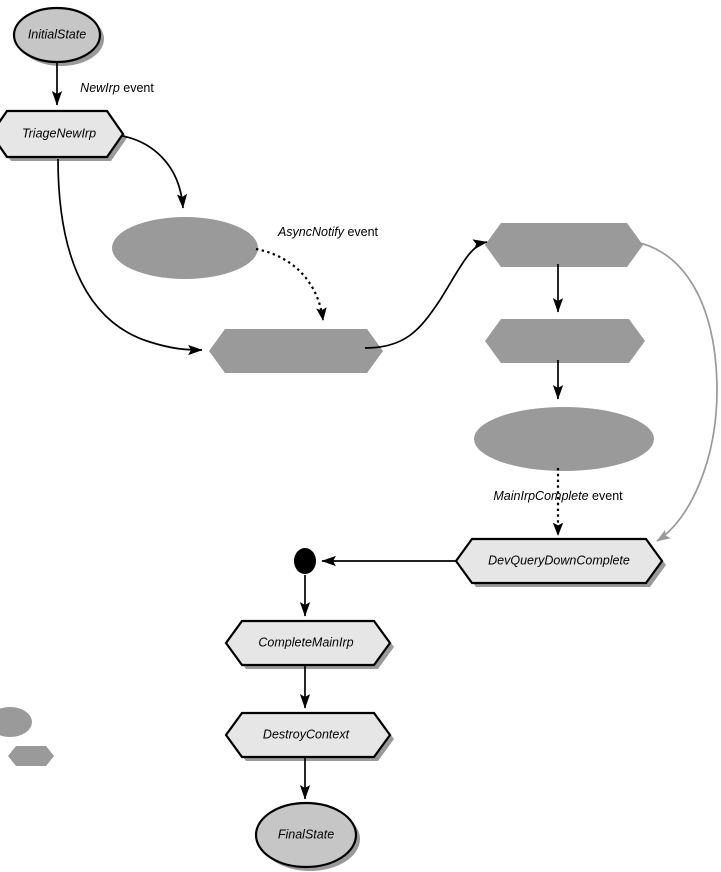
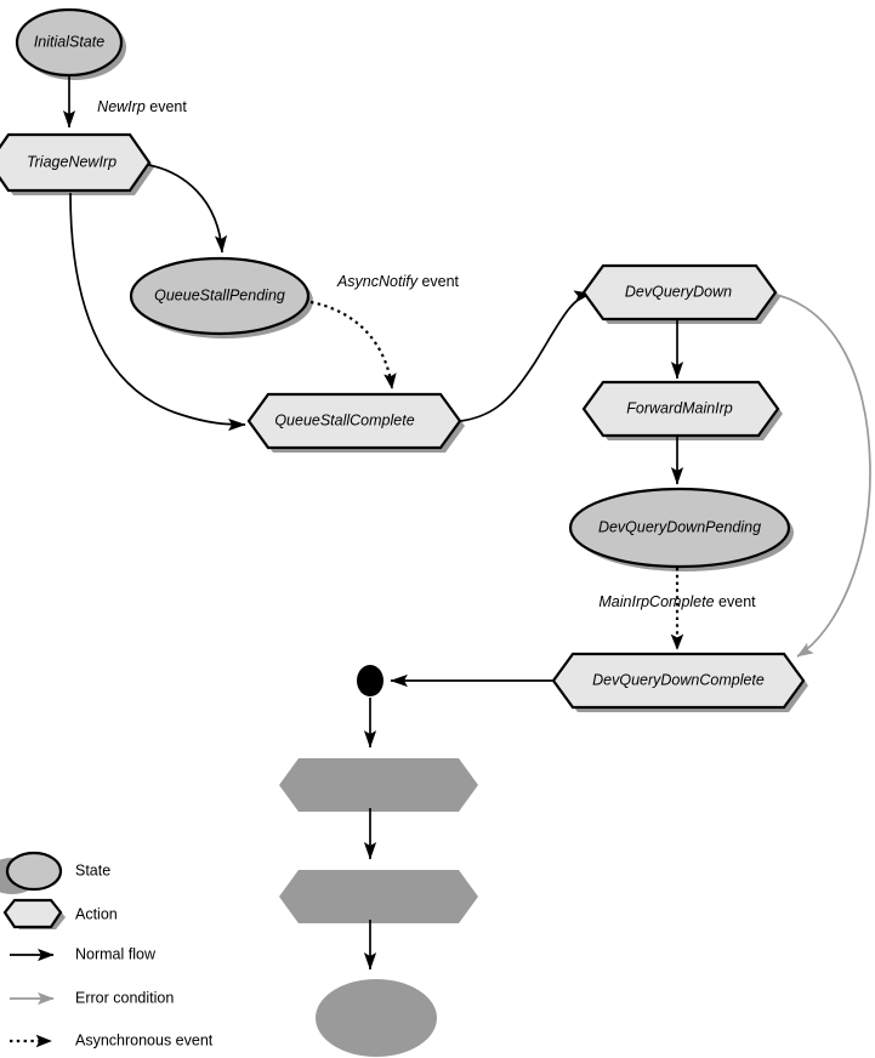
  InitialState
  TriageNewIrp
+ QueueStallPending
+ QueueStallComplete
+ DevQueryDown
+ ForwardMainIrp
+ DevQueryDownPending
  DevQueryDownComplete
- CompleteMainIrp
- DestroyContext
- FinalState
  NewIrp event
  AsyncNotify event
  MainIrpComplete event
+ State
+ Action
+ Normal flow
+ Error condition
+ Asynchronous event
